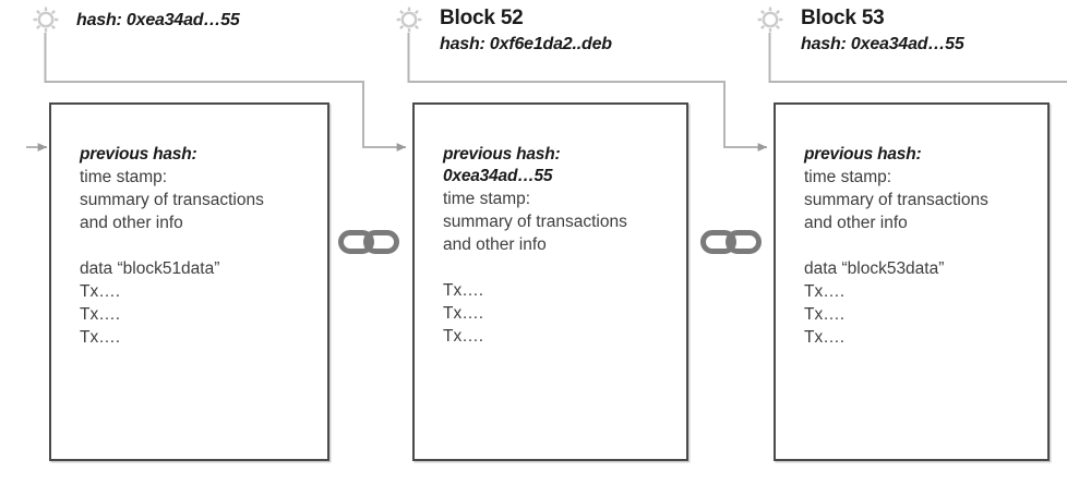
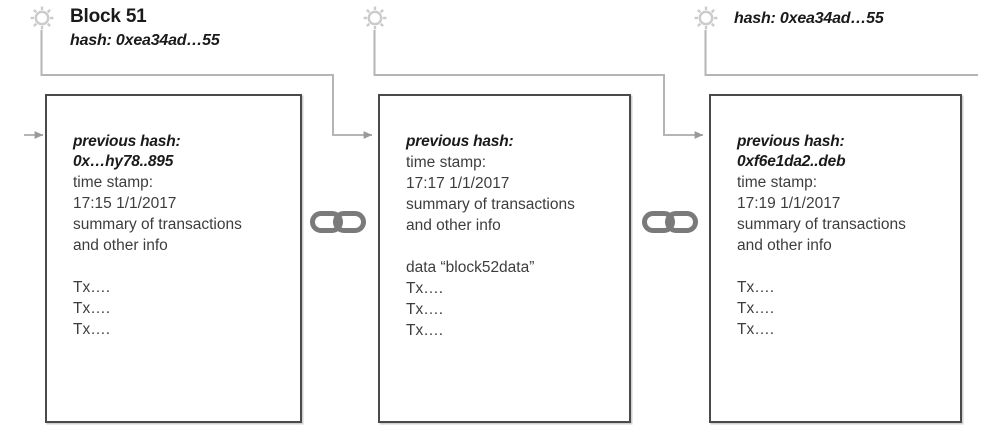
+ Block 51
  hash: 0xea34ad…55
- Block 52
- hash: 0xf6e1da2..deb
- Block 53
  hash: 0xea34ad…55
  previous hash:
+ 0x…hy78..895
  time stamp:
+ 17:15 1/1/2017
  summary of transactions
  and other info
- data “block51data”
  Tx….
  Tx….
  Tx….
  previous hash:
- 0xea34ad…55
  time stamp:
+ 17:17 1/1/2017
  summary of transactions
  and other info
+ data “block52data”
  Tx….
  Tx….
  Tx….
  previous hash:
+ 0xf6e1da2..deb
  time stamp:
+ 17:19 1/1/2017
  summary of transactions
  and other info
- data “block53data”
  Tx….
  Tx….
  Tx….
